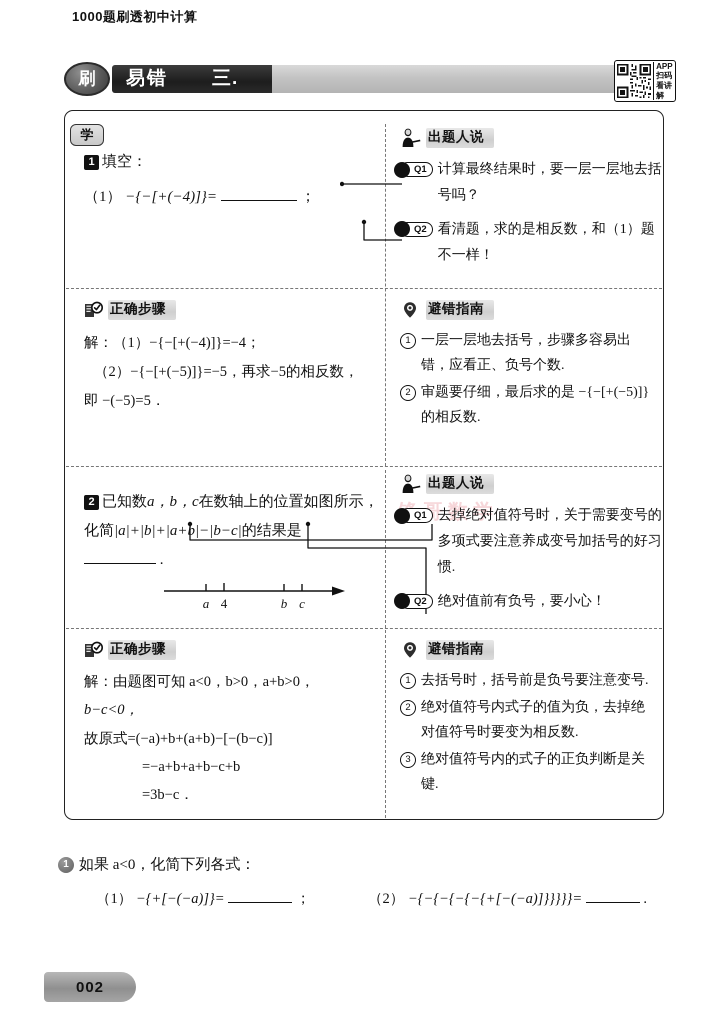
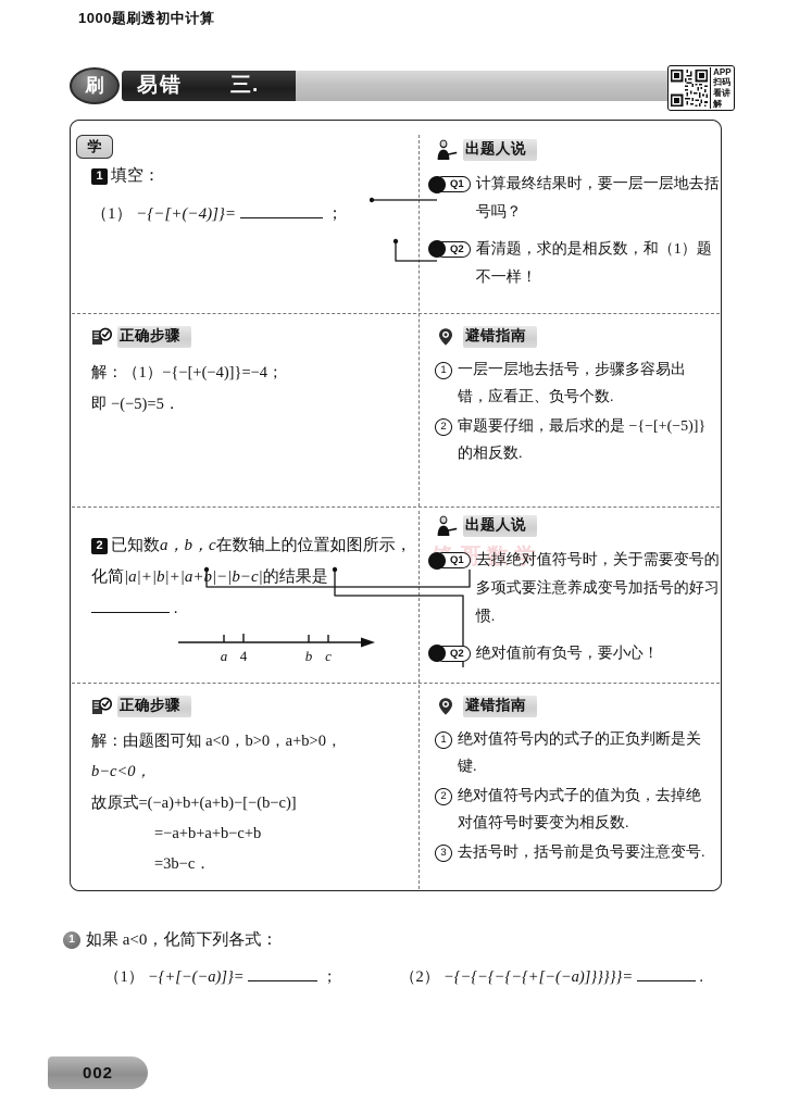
  1000题刷透初中计算
  易错
  三.
  刷
  APP
  扫码
  看讲解
  学
  1 填空：
  （1） −{−[+(−4)]}= ；
  出题人说
  Q1
  计算最终结果时，要一层一层地去括号吗？
  Q2
  看清题，求的是相反数，和（1）题不一样！
  正确步骤
  解：（1）−{−[+(−4)]}=−4；
- （2）−{−[+(−5)]}=−5，再求−5的相反数，
  即 −(−5)=5．
  避错指南
  1
  一层一层地去括号，步骤多容易出错，应看正、负号个数.
  2
  审题要仔细，最后求的是 −{−[+(−5)]} 的相反数.
  2 已知数a，b，c在数轴上的位置如图所示，化简|a|+|b|+|a+b|−|b−c|的结果是
  .
  a
  4
  b
  c
  哥数学
  出题人说
  Q1
  去掉绝对值符号时，关于需要变号的多项式要注意养成变号加括号的好习惯.
  Q2
  绝对值前有负号，要小心！
  正确步骤
  解：由题图可知 a<0，b>0，a+b>0，
  b−c<0，
  故原式=(−a)+b+(a+b)−[−(b−c)]
  =−a+b+a+b−c+b
  =3b−c．
  避错指南
  1
- 去括号时，括号前是负号要注意变号.
+ 绝对值符号内的式子的正负判断是关键.
  2
  绝对值符号内式子的值为负，去掉绝对值符号时要变为相反数.
  3
- 绝对值符号内的式子的正负判断是关键.
+ 去括号时，括号前是负号要注意变号.
  1 如果 a<0，化简下列各式：
  （1） −{+[−(−a)]}= ；
  （2） −{−{−{−{−{+[−(−a)]}}}}}= .
  002
